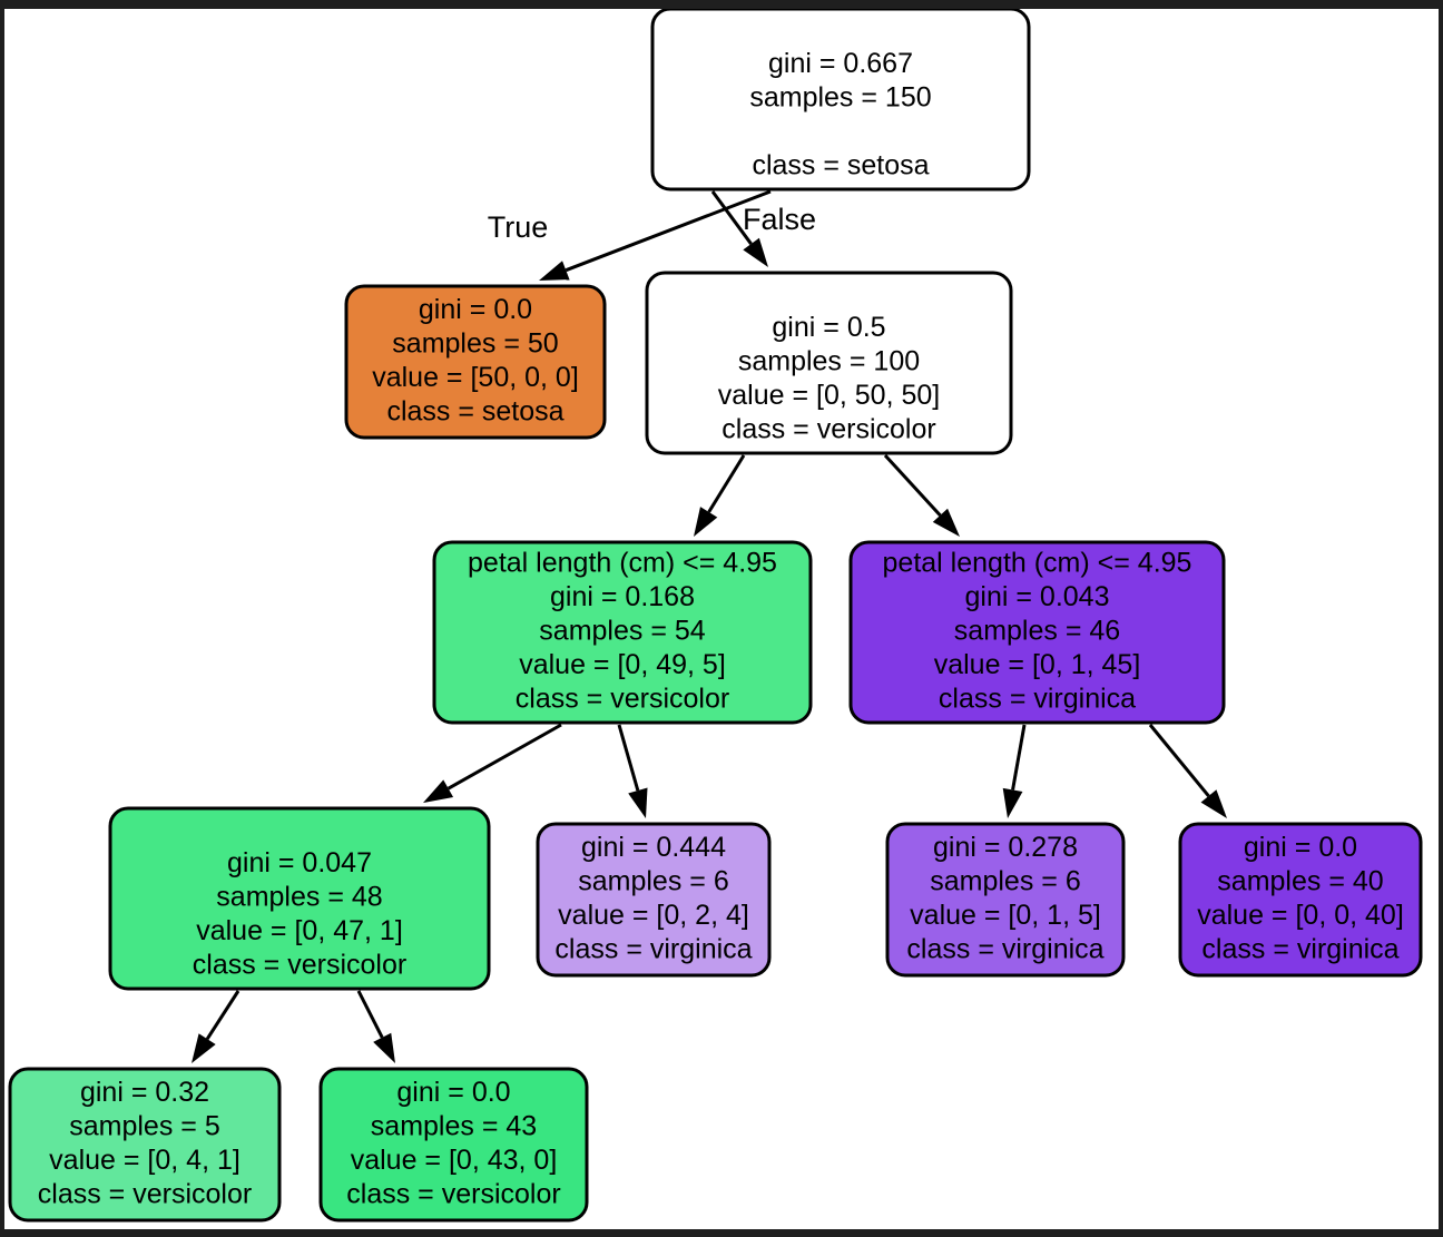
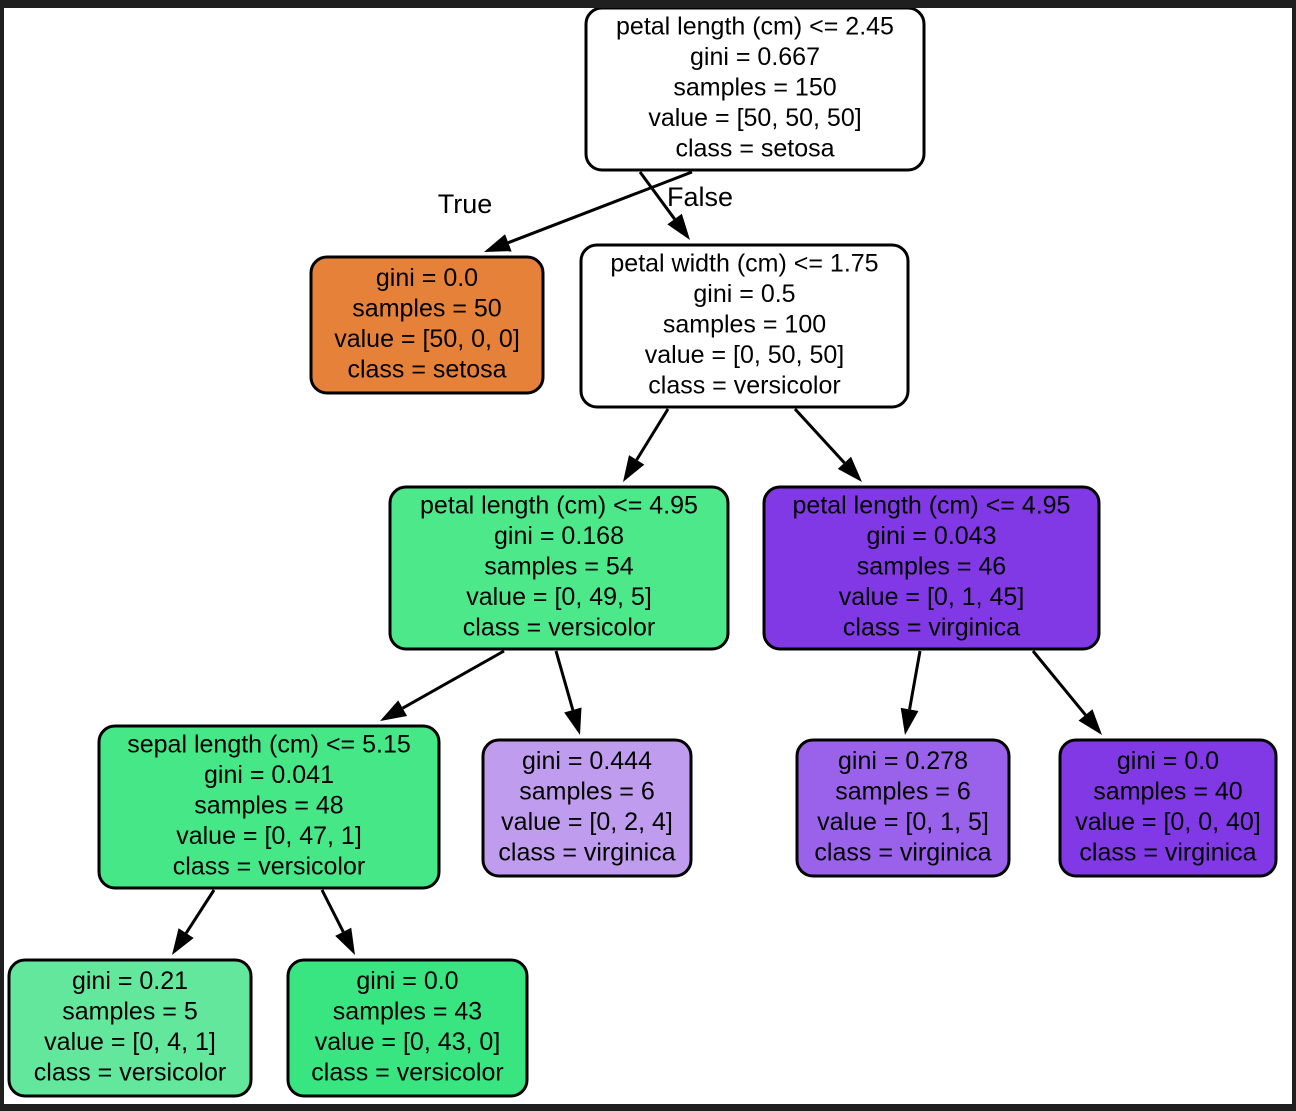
+ petal length (cm) <= 2.45
  gini = 0.667
  samples = 150
+ value = [50, 50, 50]
  class = setosa
  gini = 0.0
  samples = 50
  value = [50, 0, 0]
  class = setosa
+ petal width (cm) <= 1.75
  gini = 0.5
  samples = 100
  value = [0, 50, 50]
  class = versicolor
  petal length (cm) <= 4.95
  gini = 0.168
  samples = 54
  value = [0, 49, 5]
  class = versicolor
  petal length (cm) <= 4.95
  gini = 0.043
  samples = 46
  value = [0, 1, 45]
  class = virginica
+ sepal length (cm) <= 5.15
- gini = 0.047
+ gini = 0.041
  samples = 48
  value = [0, 47, 1]
  class = versicolor
  gini = 0.444
  samples = 6
  value = [0, 2, 4]
  class = virginica
  gini = 0.278
  samples = 6
  value = [0, 1, 5]
  class = virginica
  gini = 0.0
  samples = 40
  value = [0, 0, 40]
  class = virginica
- gini = 0.32
+ gini = 0.21
  samples = 5
  value = [0, 4, 1]
  class = versicolor
  gini = 0.0
  samples = 43
  value = [0, 43, 0]
  class = versicolor
  True
  False
